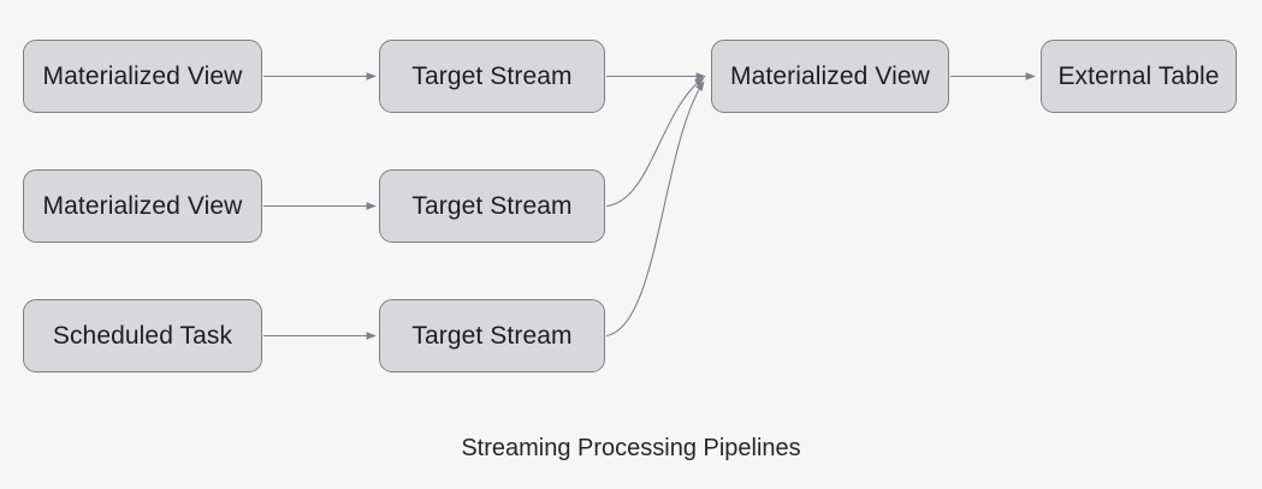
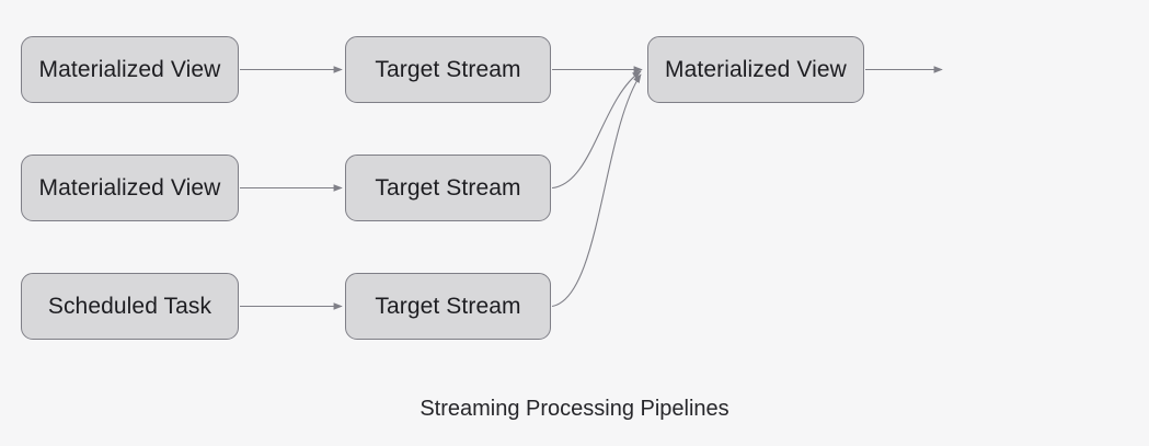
  Materialized View
  Target Stream
  Materialized View
- External Table
  Materialized View
  Target Stream
  Scheduled Task
  Target Stream
  Streaming Processing Pipelines
